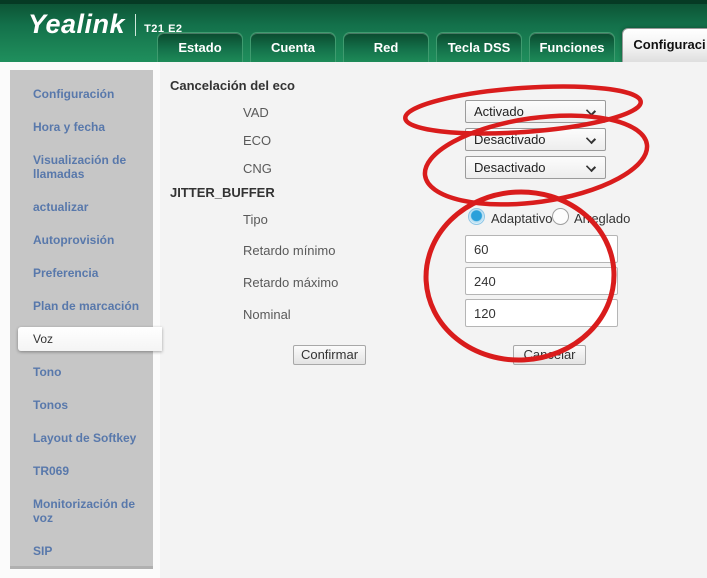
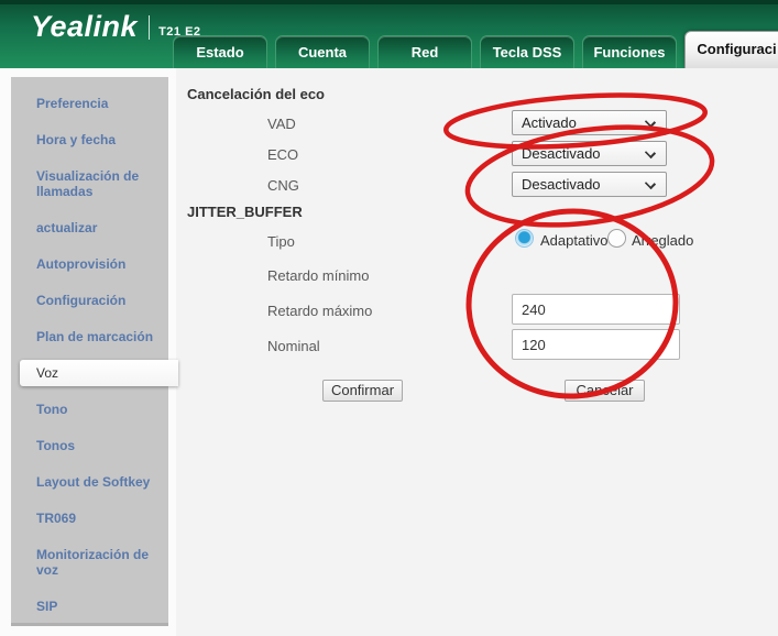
  Yealink
  T21 E2
  Estado
  Cuenta
  Red
  Tecla DSS
  Funciones
  Configuraci
- Configuración
+ Preferencia
  Hora y fecha
  Visualización de llamadas
  actualizar
  Autoprovisión
- Preferencia
+ Configuración
  Plan de marcación
  Voz
  Tono
  Tonos
  Layout de Softkey
  TR069
  Monitorización de voz
  SIP
  Cancelación del eco
  VAD
  Activado
  ECO
  Desactivado
  CNG
  Desactivado
  JITTER_BUFFER
  Tipo
  Adaptativo
  Areglado
  Retardo mínimo
- 60
  Retardo máximo
  240
  Nominal
  120
  Confirmar
